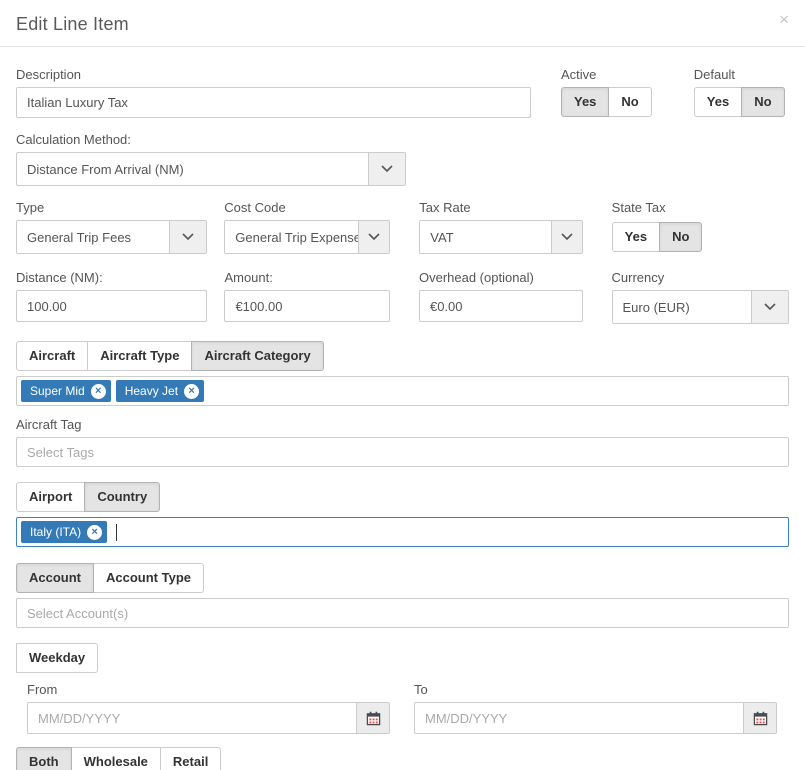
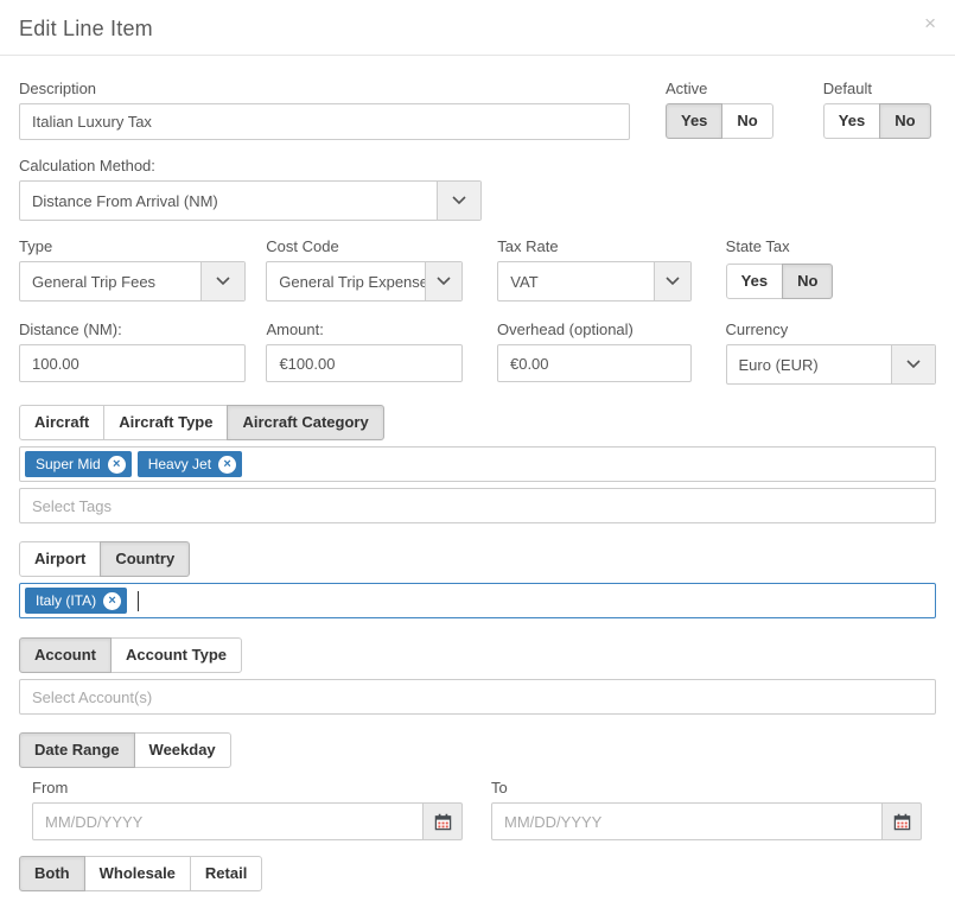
  Edit Line Item
  ×
  Description
  Italian Luxury Tax
  Active
  Yes
  No
  Default
  Yes
  No
  Calculation Method:
  Distance From Arrival (NM)
  Type
  General Trip Fees
  Cost Code
  General Trip Expens
  Tax Rate
  VAT
  State Tax
  Yes
  No
  Distance (NM):
  100.00
  Amount:
  €100.00
  Overhead (optional)
  €0.00
  Currency
  Euro (EUR)
  Aircraft
  Aircraft Type
  Aircraft Category
  Super Mid
  ×
  Heavy Jet
  ×
- Aircraft Tag
  Select Tags
  Airport
  Country
  Italy (ITA)
  ×
  Account
  Account Type
  Select Account(s)
+ Date Range
  Weekday
  From
  MM/DD/YYYY
  To
  MM/DD/YYYY
  Both
  Wholesale
  Retail
